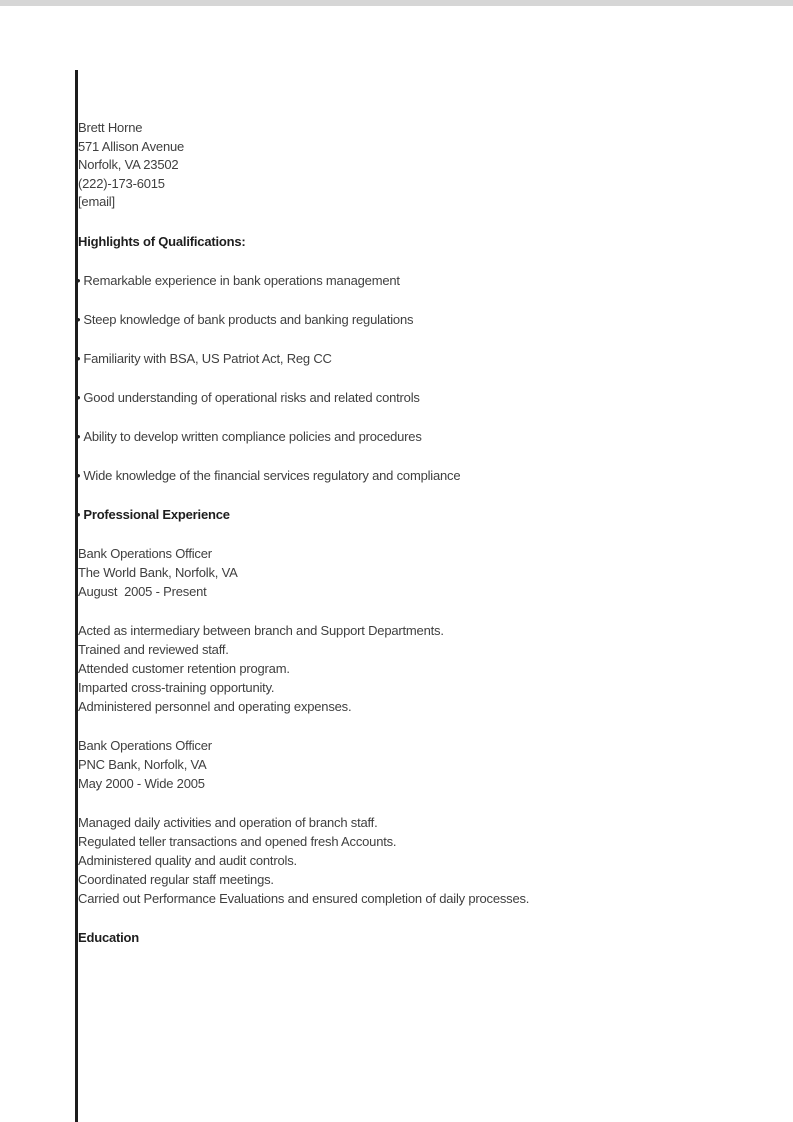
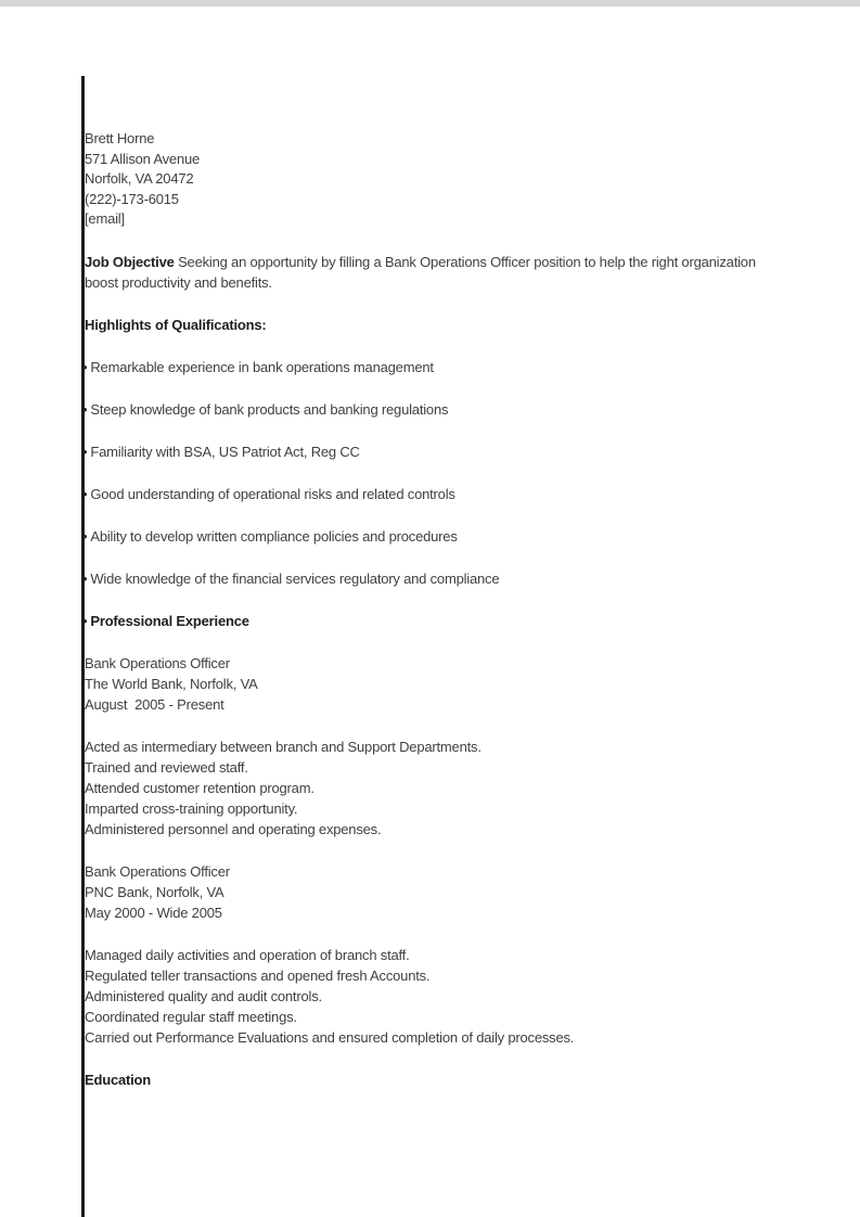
  Brett Horne
  571 Allison Avenue
- Norfolk, VA 23502
+ Norfolk, VA 20472
  (222)-173-6015
  [email]
+ Job Objective Seeking an opportunity by filling a Bank Operations Officer position to help the right organization boost productivity and benefits.
  Highlights of Qualifications:
  •
  Remarkable experience in bank operations management
  •
  Steep knowledge of bank products and banking regulations
  •
  Familiarity with BSA, US Patriot Act, Reg CC
  •
  Good understanding of operational risks and related controls
  •
  Ability to develop written compliance policies and procedures
  •
  Wide knowledge of the financial services regulatory and compliance
  •
  Professional Experience
  Bank Operations Officer
  The World Bank, Norfolk, VA
  August 2005 - Present
  Acted as intermediary between branch and Support Departments.
  Trained and reviewed staff.
  Attended customer retention program.
  Imparted cross-training opportunity.
  Administered personnel and operating expenses.
  Bank Operations Officer
  PNC Bank, Norfolk, VA
  May 2000 - Wide 2005
  Managed daily activities and operation of branch staff.
  Regulated teller transactions and opened fresh Accounts.
  Administered quality and audit controls.
  Coordinated regular staff meetings.
  Carried out Performance Evaluations and ensured completion of daily processes.
  Education
